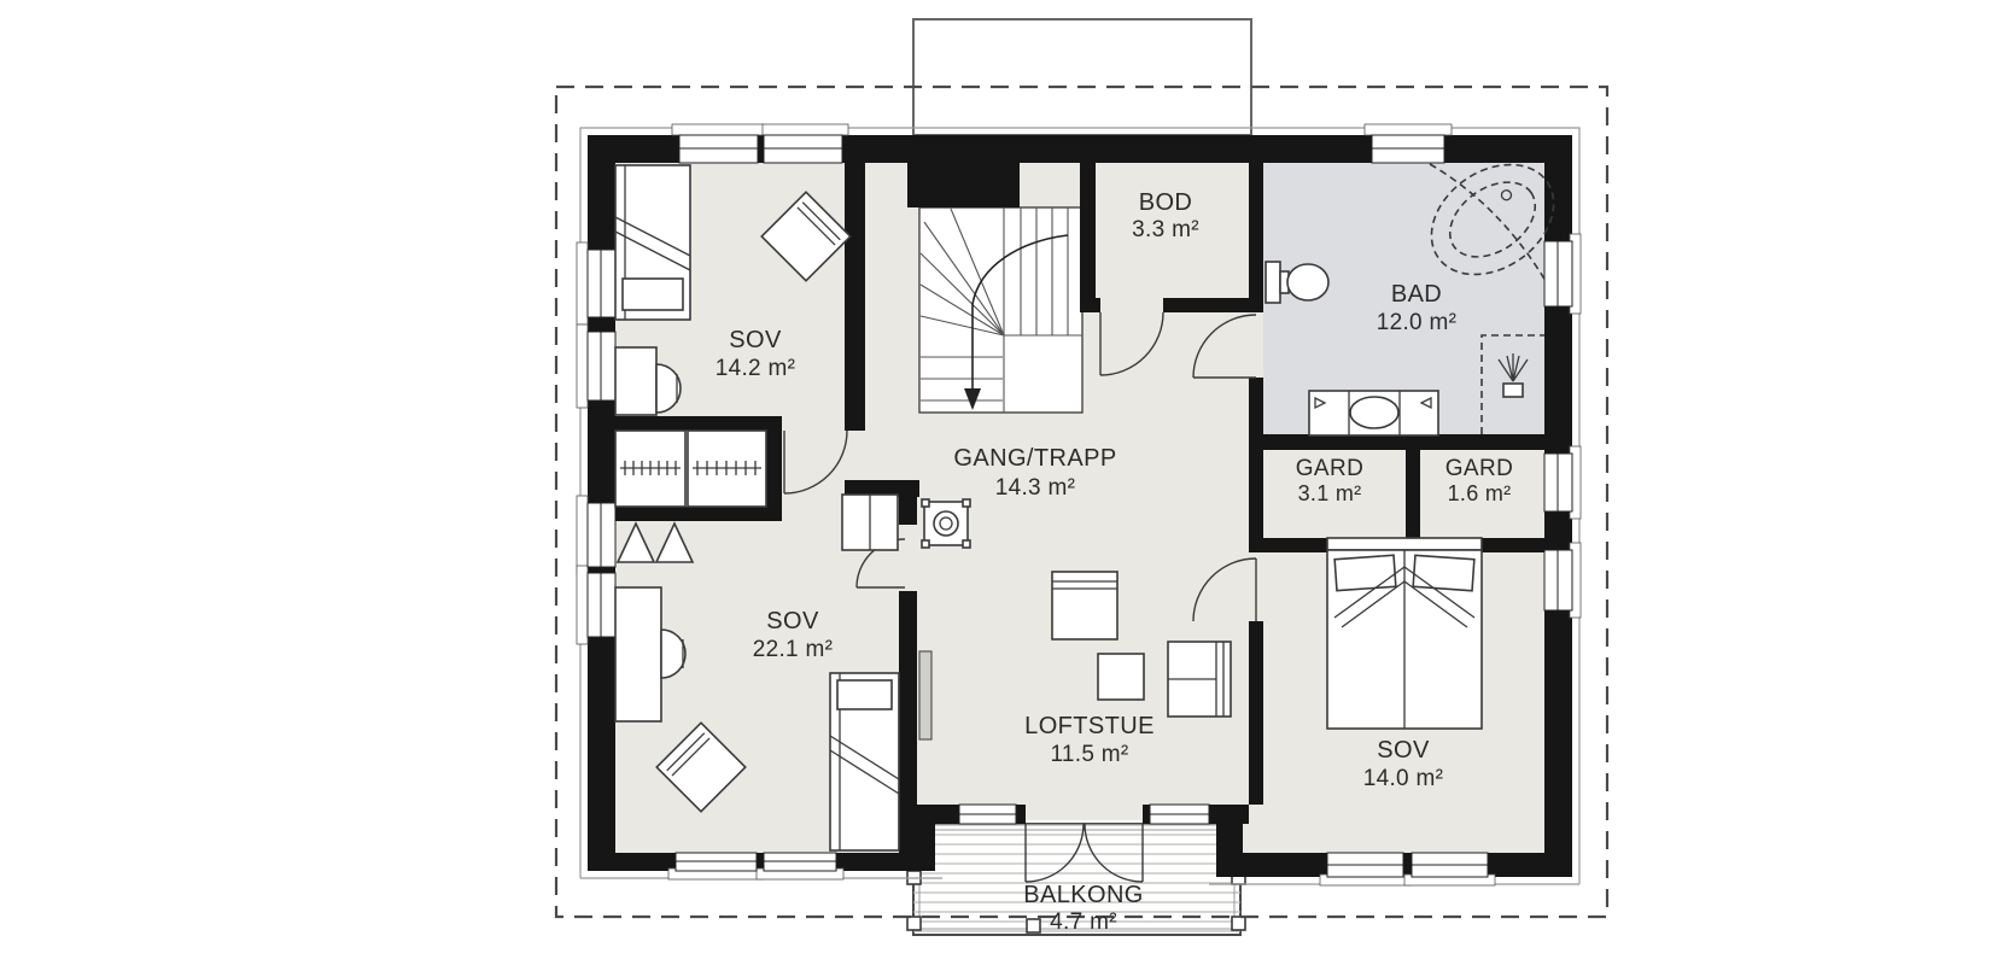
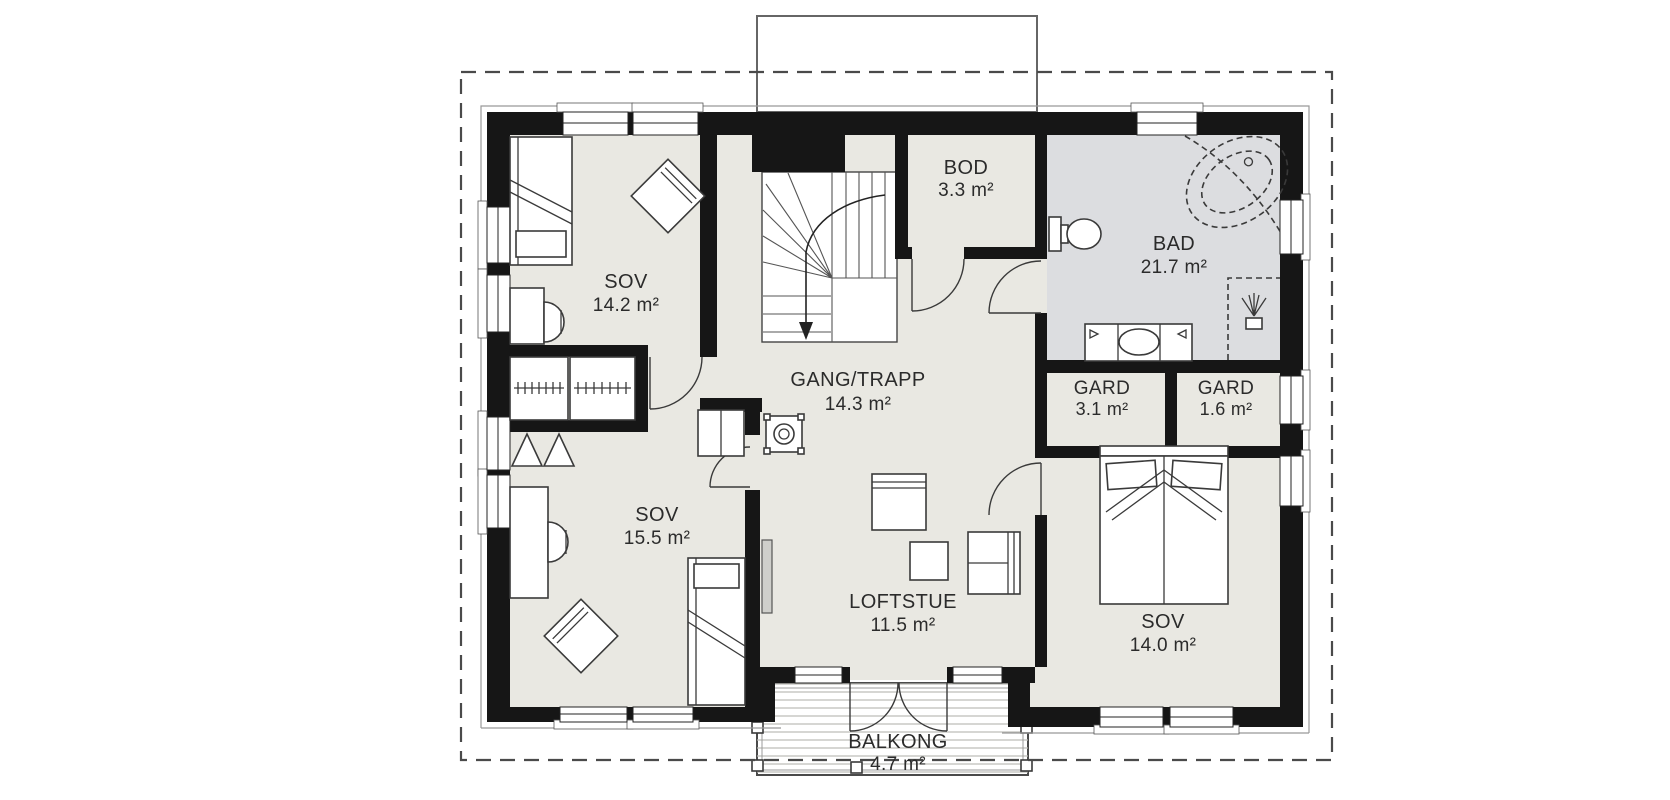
  SOV
  14.2 m²
  SOV
- 22.1 m²
+ 15.5 m²
  GANG/TRAPP
  14.3 m²
  BOD
  3.3 m²
  BAD
- 12.0 m²
+ 21.7 m²
  GARD
  3.1 m²
  GARD
  1.6 m²
  SOV
  14.0 m²
  LOFTSTUE
  11.5 m²
  BALKONG
  4.7 m²
